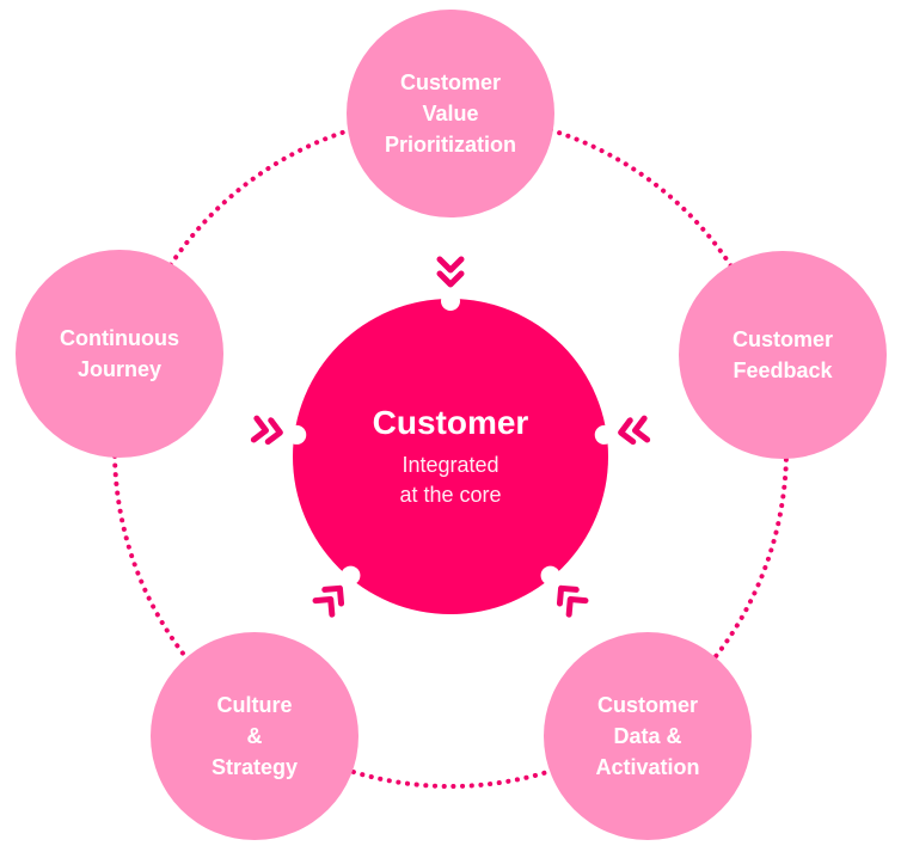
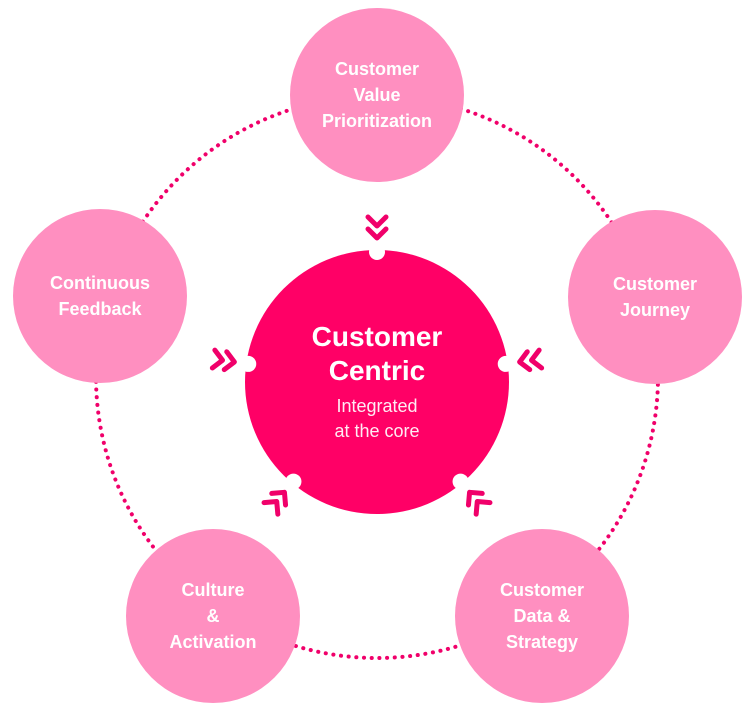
  Customer
  Value
  Prioritization
  Customer
- Feedback
+ Journey
  Customer
  Data &
- Activation
+ Strategy
  Culture
  &
- Strategy
+ Activation
  Continuous
- Journey
+ Feedback
  Customer
+ Centric
  Integrated
  at the core
